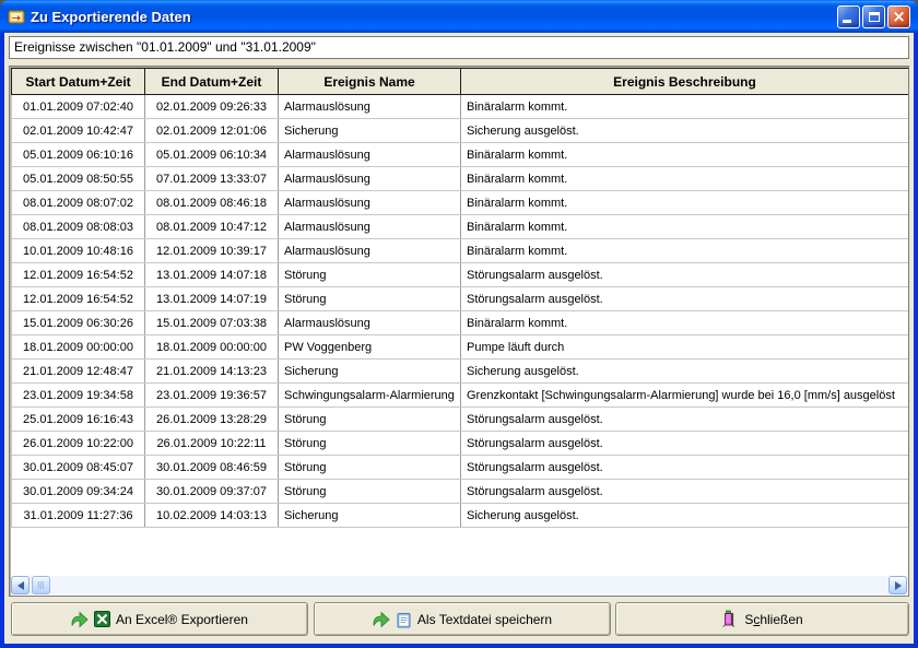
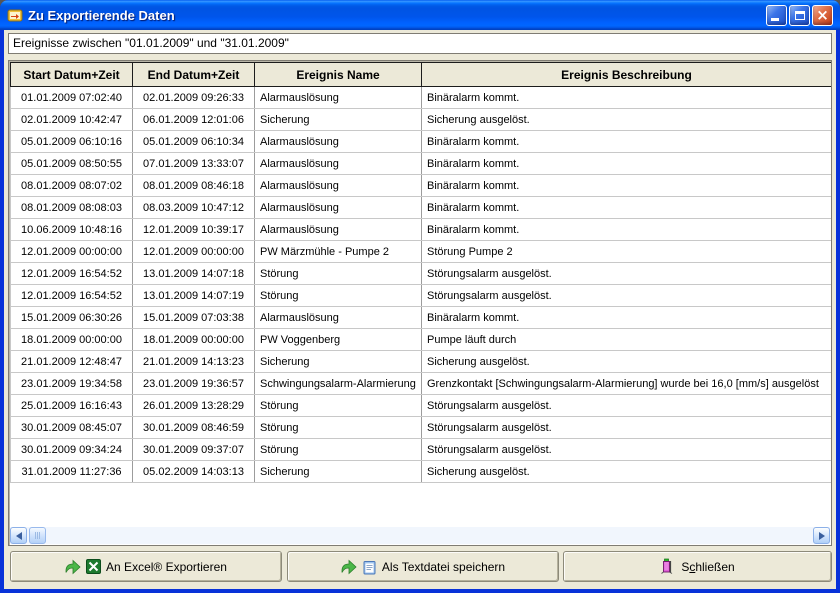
  Zu Exportierende Daten
  ×
  Ereignisse zwischen "01.01.2009" und "31.01.2009"
  Start Datum+Zeit	End Datum+Zeit	Ereignis Name	Ereignis Beschreibung
  01.01.2009 07:02:40	02.01.2009 09:26:33	Alarmauslösung	Binäralarm kommt.
- 02.01.2009 10:42:47	02.01.2009 12:01:06	Sicherung	Sicherung ausgelöst.
+ 02.01.2009 10:42:47	06.01.2009 12:01:06	Sicherung	Sicherung ausgelöst.
  05.01.2009 06:10:16	05.01.2009 06:10:34	Alarmauslösung	Binäralarm kommt.
  05.01.2009 08:50:55	07.01.2009 13:33:07	Alarmauslösung	Binäralarm kommt.
  08.01.2009 08:07:02	08.01.2009 08:46:18	Alarmauslösung	Binäralarm kommt.
- 08.01.2009 08:08:03	08.01.2009 10:47:12	Alarmauslösung	Binäralarm kommt.
+ 08.01.2009 08:08:03	08.03.2009 10:47:12	Alarmauslösung	Binäralarm kommt.
- 10.01.2009 10:48:16	12.01.2009 10:39:17	Alarmauslösung	Binäralarm kommt.
+ 10.06.2009 10:48:16	12.01.2009 10:39:17	Alarmauslösung	Binäralarm kommt.
+ 12.01.2009 00:00:00	12.01.2009 00:00:00	PW Märzmühle - Pumpe 2	Störung Pumpe 2
  12.01.2009 16:54:52	13.01.2009 14:07:18	Störung	Störungsalarm ausgelöst.
  12.01.2009 16:54:52	13.01.2009 14:07:19	Störung	Störungsalarm ausgelöst.
  15.01.2009 06:30:26	15.01.2009 07:03:38	Alarmauslösung	Binäralarm kommt.
  18.01.2009 00:00:00	18.01.2009 00:00:00	PW Voggenberg	Pumpe läuft durch
  21.01.2009 12:48:47	21.01.2009 14:13:23	Sicherung	Sicherung ausgelöst.
  23.01.2009 19:34:58	23.01.2009 19:36:57	Schwingungsalarm-Alarmierung	Grenzkontakt [Schwingungsalarm-Alarmierung] wurde bei 16,0 [mm/s] ausgelöst
  25.01.2009 16:16:43	26.01.2009 13:28:29	Störung	Störungsalarm ausgelöst.
- 26.01.2009 10:22:00	26.01.2009 10:22:11	Störung	Störungsalarm ausgelöst.
  30.01.2009 08:45:07	30.01.2009 08:46:59	Störung	Störungsalarm ausgelöst.
  30.01.2009 09:34:24	30.01.2009 09:37:07	Störung	Störungsalarm ausgelöst.
- 31.01.2009 11:27:36	10.02.2009 14:03:13	Sicherung	Sicherung ausgelöst.
+ 31.01.2009 11:27:36	05.02.2009 14:03:13	Sicherung	Sicherung ausgelöst.
  An Excel® Exportieren
  Als Textdatei speichern
  Schließen
